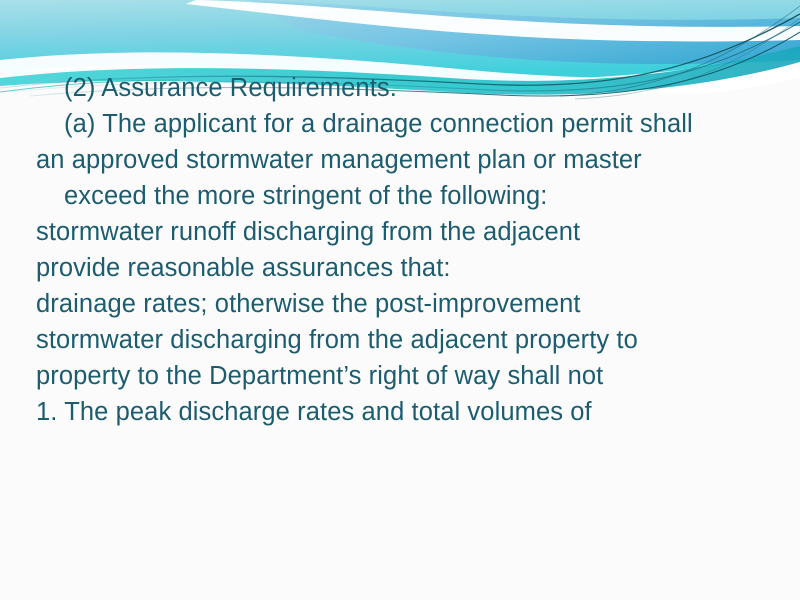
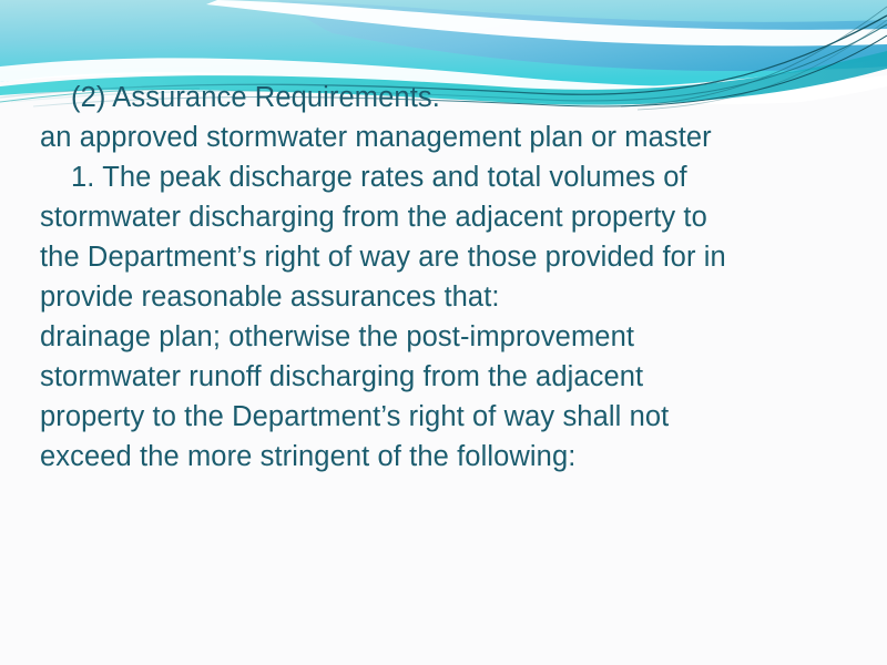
  (2) Assurance Requirements.
- (a) The applicant for a drainage connection permit shall
  an approved stormwater management plan or master
- exceed the more stringent of the following:
+ 1. The peak discharge rates and total volumes of
- stormwater runoff discharging from the adjacent
+ stormwater discharging from the adjacent property to
+ the Department’s right of way are those provided for in
  provide reasonable assurances that:
- drainage rates; otherwise the post-improvement
+ drainage plan; otherwise the post-improvement
- stormwater discharging from the adjacent property to
+ stormwater runoff discharging from the adjacent
  property to the Department’s right of way shall not
- 1. The peak discharge rates and total volumes of
+ exceed the more stringent of the following:
